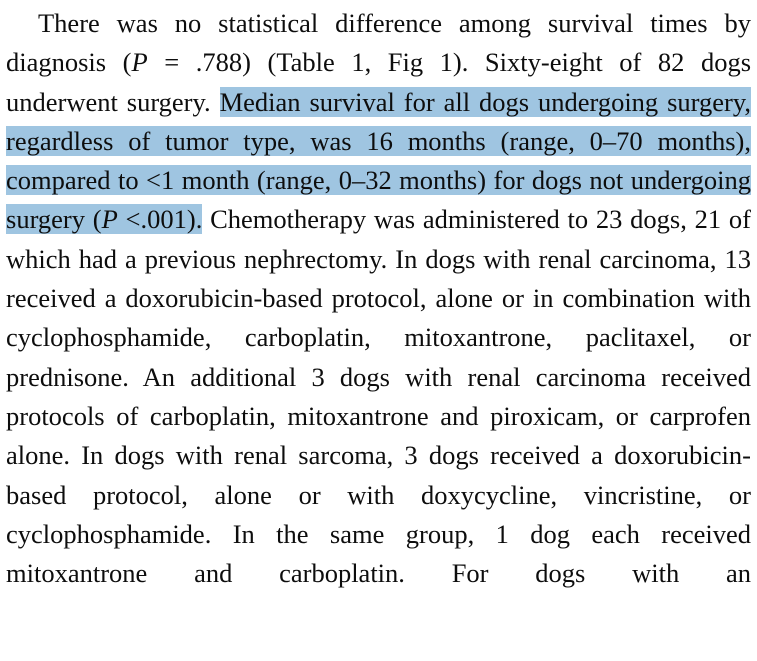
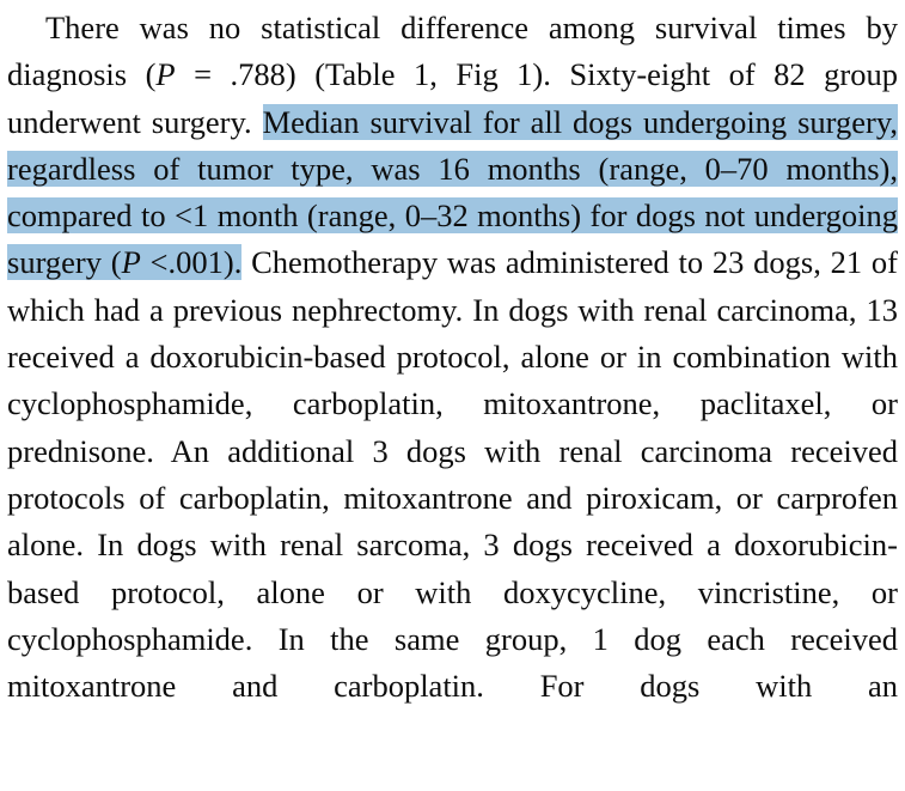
- There was no statistical difference among survival times by diagnosis (P = .788) (Table 1, Fig 1). Sixty-eight of 82 dogs underwent surgery. Median survival for all dogs undergoing surgery, regardless of tumor type, was 16 months (range, 0–70 months), compared to <1 month (range, 0–32 months) for dogs not undergoing surgery (P <.001). Chemotherapy was administered to 23 dogs, 21 of which had a previous nephrectomy. In dogs with renal carcinoma, 13 received a doxorubicin-based protocol, alone or in combination with cyclophosphamide, carboplatin, mitoxantrone, paclitaxel, or prednisone. An additional 3 dogs with renal carcinoma received protocols of carboplatin, mitoxantrone and piroxicam, or carprofen alone. In dogs with renal sarcoma, 3 dogs received a doxorubicin-based protocol, alone or with doxycycline, vincristine, or cyclophosphamide. In the same group, 1 dog each received mitoxantrone and carboplatin. For dogs with an
+ There was no statistical difference among survival times by diagnosis (P = .788) (Table 1, Fig 1). Sixty-eight of 82 group underwent surgery. Median survival for all dogs undergoing surgery, regardless of tumor type, was 16 months (range, 0–70 months), compared to <1 month (range, 0–32 months) for dogs not undergoing surgery (P <.001). Chemotherapy was administered to 23 dogs, 21 of which had a previous nephrectomy. In dogs with renal carcinoma, 13 received a doxorubicin-based protocol, alone or in combination with cyclophosphamide, carboplatin, mitoxantrone, paclitaxel, or prednisone. An additional 3 dogs with renal carcinoma received protocols of carboplatin, mitoxantrone and piroxicam, or carprofen alone. In dogs with renal sarcoma, 3 dogs received a doxorubicin-based protocol, alone or with doxycycline, vincristine, or cyclophosphamide. In the same group, 1 dog each received mitoxantrone and carboplatin. For dogs with an
